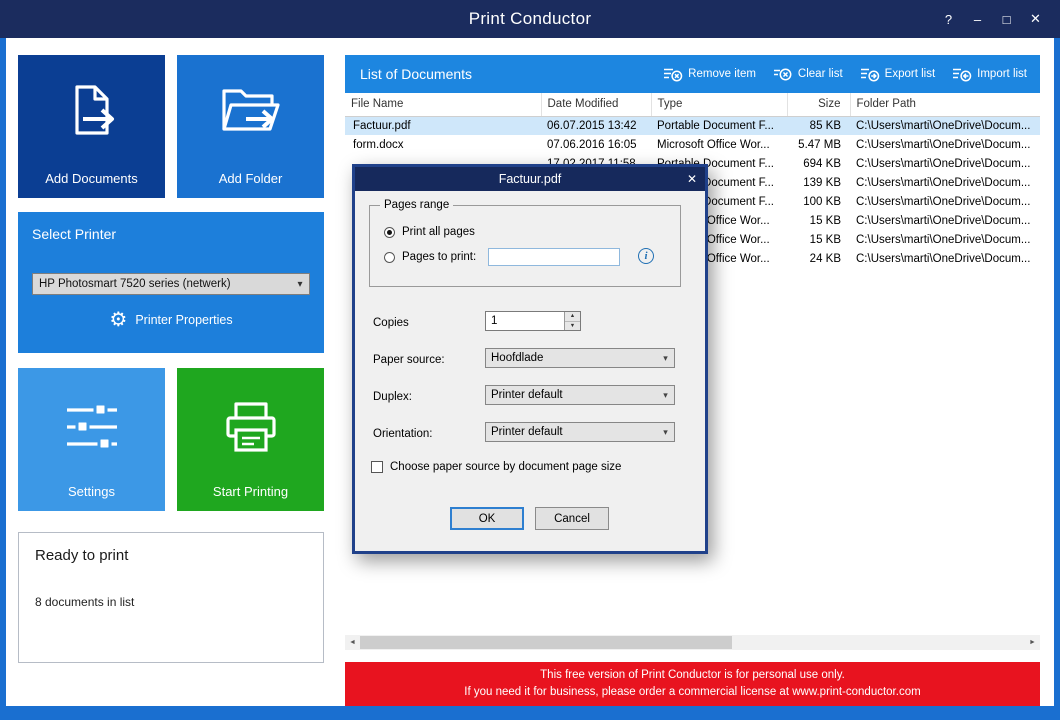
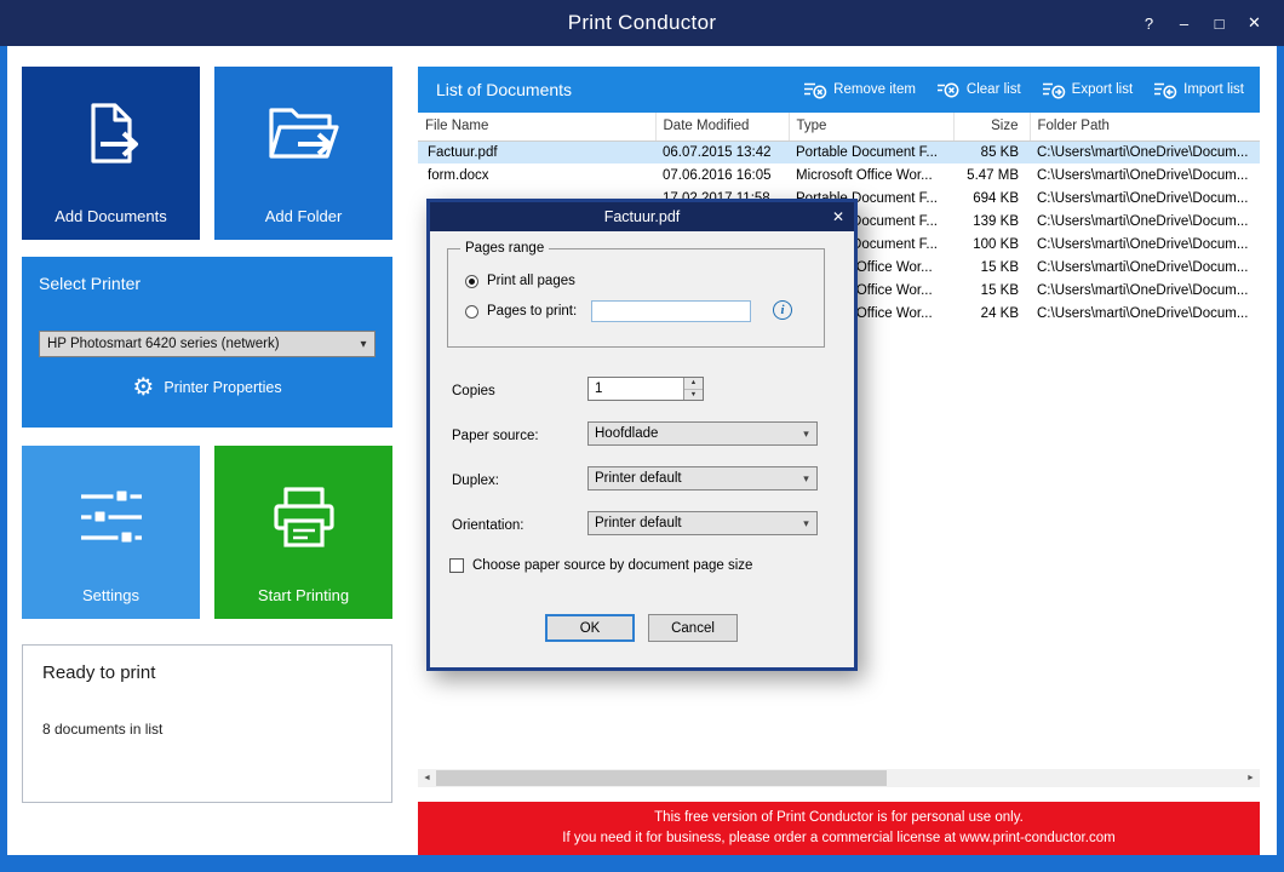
  Print Conductor
  ?
  –
  □
  ✕
  Add Documents
  Add Folder
  Select Printer
- HP Photosmart 7520 series (netwerk)
+ HP Photosmart 6420 series (netwerk)
  ▾
  ⚙
  Printer Properties
  Settings
  Start Printing
  Ready to print
  8 documents in list
  List of Documents
  Remove item
  Clear list
  Export list
  Import list
  File Name	Date Modified	Type	Size	Folder Path
  Factuur.pdf	06.07.2015 13:42	Portable Document F...	85 KB	C:\Users\marti\OneDrive\Docum...
  form.docx	07.06.2016 16:05	Microsoft Office Wor...	5.47 MB	C:\Users\marti\OneDrive\Docum...
  		ocument F...	139 KB	C:\Users\marti\OneDrive\Docum...
  		ocument F...	100 KB	C:\Users\marti\OneDrive\Docum...
  		Office Wor...	15 KB	C:\Users\marti\OneDrive\Docum...
  		Office Wor...	15 KB	C:\Users\marti\OneDrive\Docum...
  		Office Wor...	24 KB	C:\Users\marti\OneDrive\Docum...
  This free version of Print Conductor is for personal use only.
  If you need it for business, please order a commercial license at www.print-conductor.com
  Factuur.pdf
  ✕
  Pages range
  Print all pages
  Pages to print:
  i
  Copies
  1
  Paper source:
  Hoofdlade
  ▾
  Duplex:
  Printer default
  ▾
  Orientation:
  Printer default
  ▾
  Choose paper source by document page size
  OK
  Cancel
